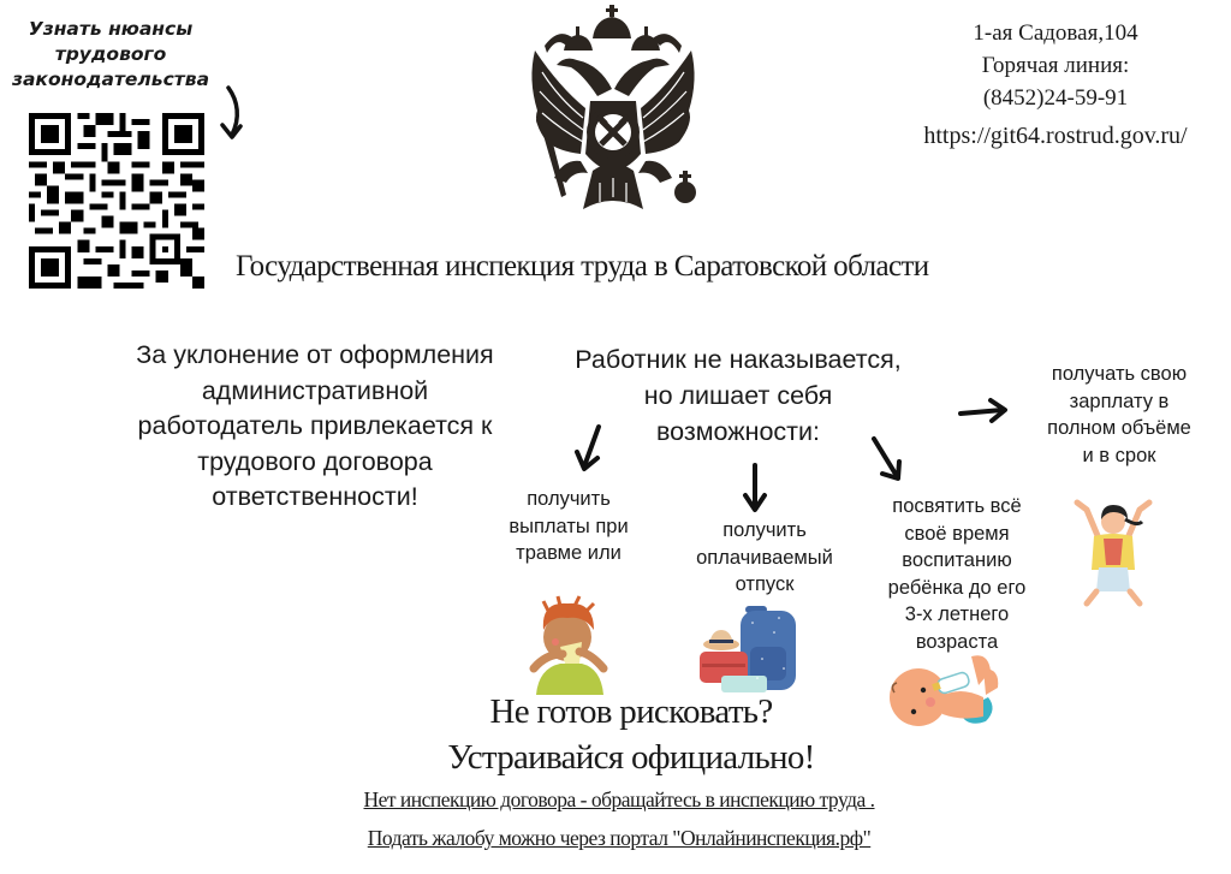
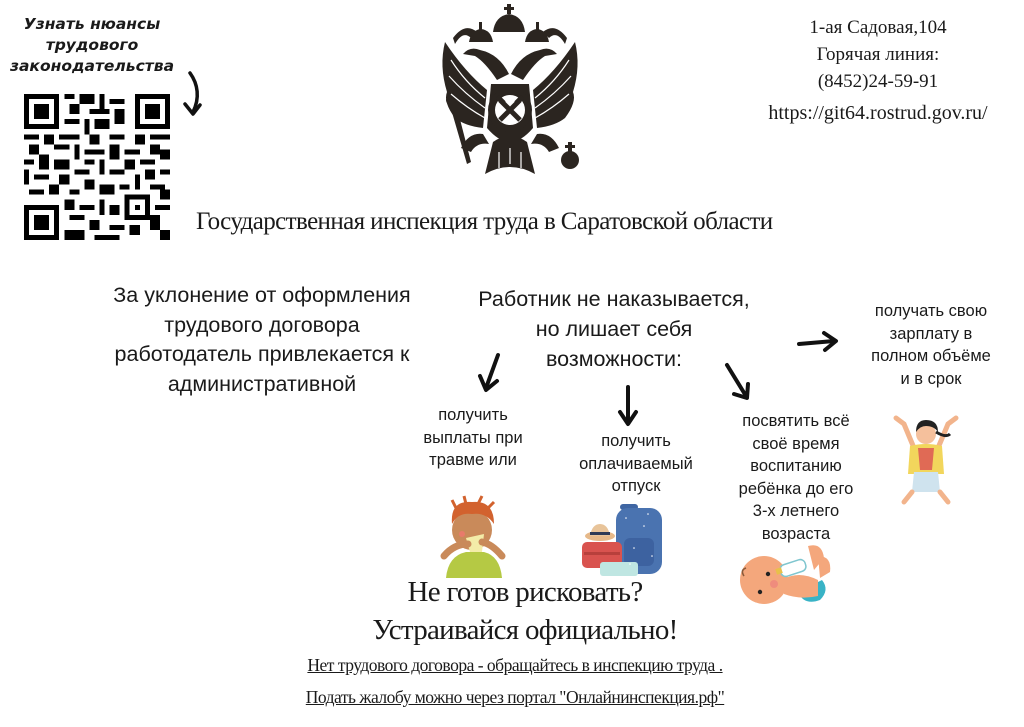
  Узнать нюансы
  трудового
  законодательства
  1-ая Садовая,104
  Горячая линия:
  (8452)24-59-91
  https://git64.rostrud.gov.ru/
  Государственная инспекция труда в Саратовской области
  За уклонение от оформления
- административной
+ трудового договора
  работодатель привлекается к
- трудового договора
+ административной
- ответственности!
  Работник не наказывается,
  но лишает себя
  возможности:
  получить
  выплаты при
  травме или
  получить
  оплачиваемый
  отпуск
  посвятить всё
  своё время
  воспитанию
  ребёнка до его
  3-х летнего
  возраста
  получать свою
  зарплату в
  полном объёме
  и в срок
  Не готов рисковать?
  Устраивайся официально!
- Нет инспекцию договора - обращайтесь в инспекцию труда .
+ Нет трудового договора - обращайтесь в инспекцию труда .
  Подать жалобу можно через портал "Онлайнинспекция.рф"
